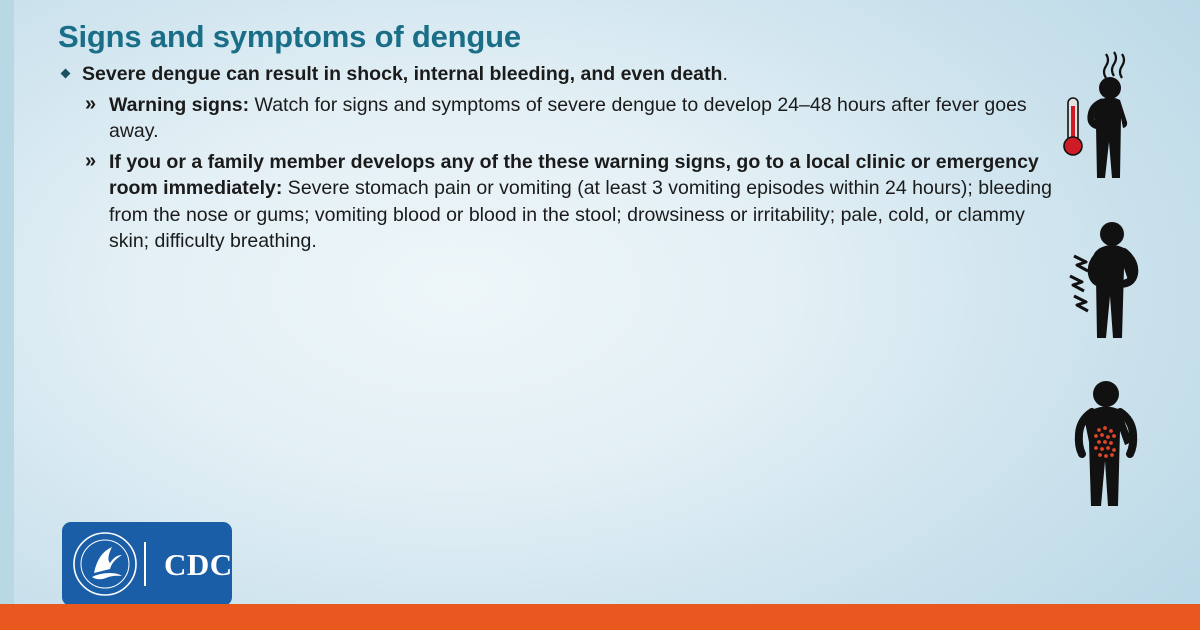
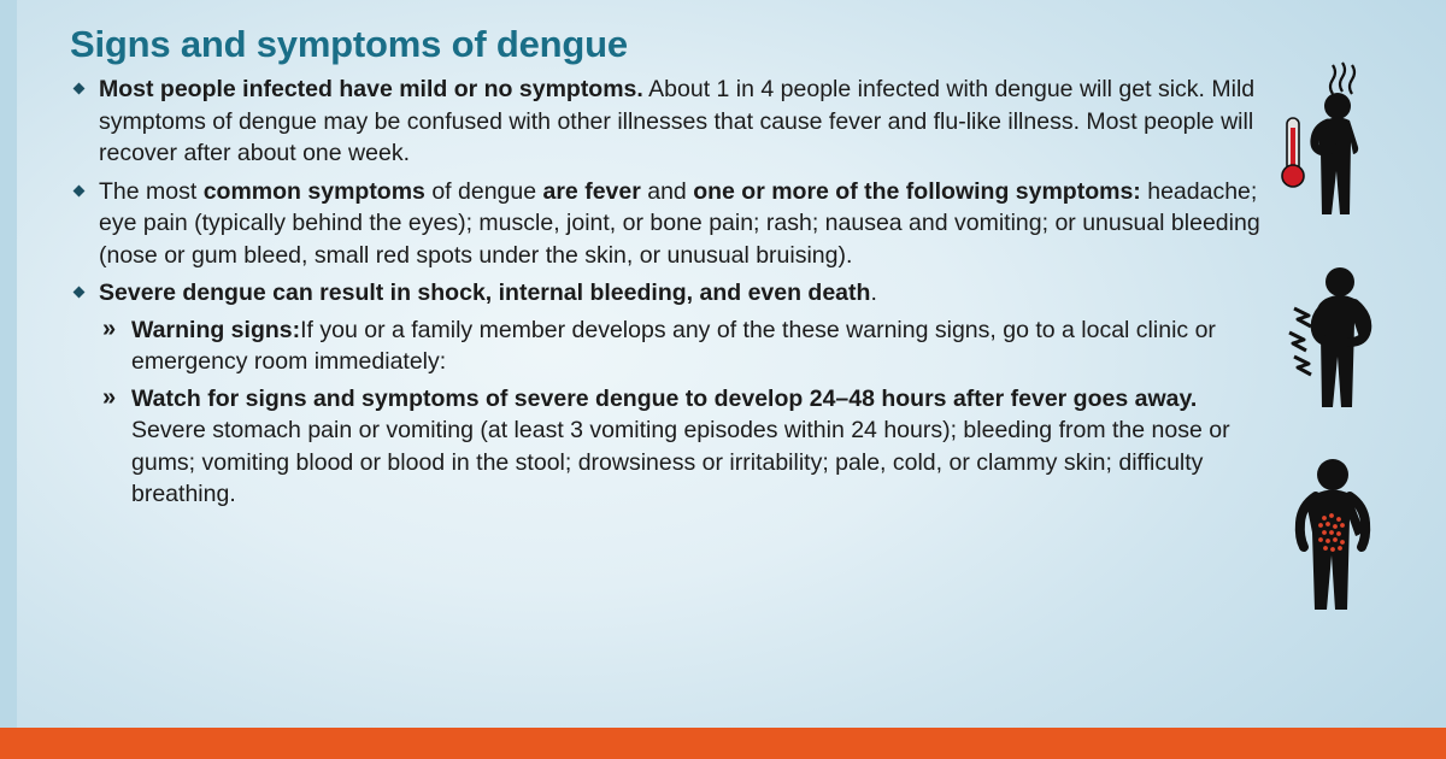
  Signs and symptoms of dengue
+ Most people infected have mild or no symptoms. About 1 in 4 people infected with dengue will get sick. Mild symptoms of dengue may be confused with other illnesses that cause fever and flu-like illness. Most people will recover after about one week.
+ The most common symptoms of dengue are fever and one or more of the following symptoms: headache; eye pain (typically behind the eyes); muscle, joint, or bone pain; rash; nausea and vomiting; or unusual bleeding (nose or gum bleed, small red spots under the skin, or unusual bruising).
  Severe dengue can result in shock, internal bleeding, and even death.
  »
- Warning signs: Watch for signs and symptoms of severe dengue to develop 24–48 hours after fever goes away.
+ Warning signs:If you or a family member develops any of the these warning signs, go to a local clinic or emergency room immediately:
  »
- If you or a family member develops any of the these warning signs, go to a local clinic or emergency room immediately: Severe stomach pain or vomiting (at least 3 vomiting episodes within 24 hours); bleeding from the nose or gums; vomiting blood or blood in the stool; drowsiness or irritability; pale, cold, or clammy skin; difficulty breathing.
+ Watch for signs and symptoms of severe dengue to develop 24–48 hours after fever goes away. Severe stomach pain or vomiting (at least 3 vomiting episodes within 24 hours); bleeding from the nose or gums; vomiting blood or blood in the stool; drowsiness or irritability; pale, cold, or clammy skin; difficulty breathing.
- CDC
